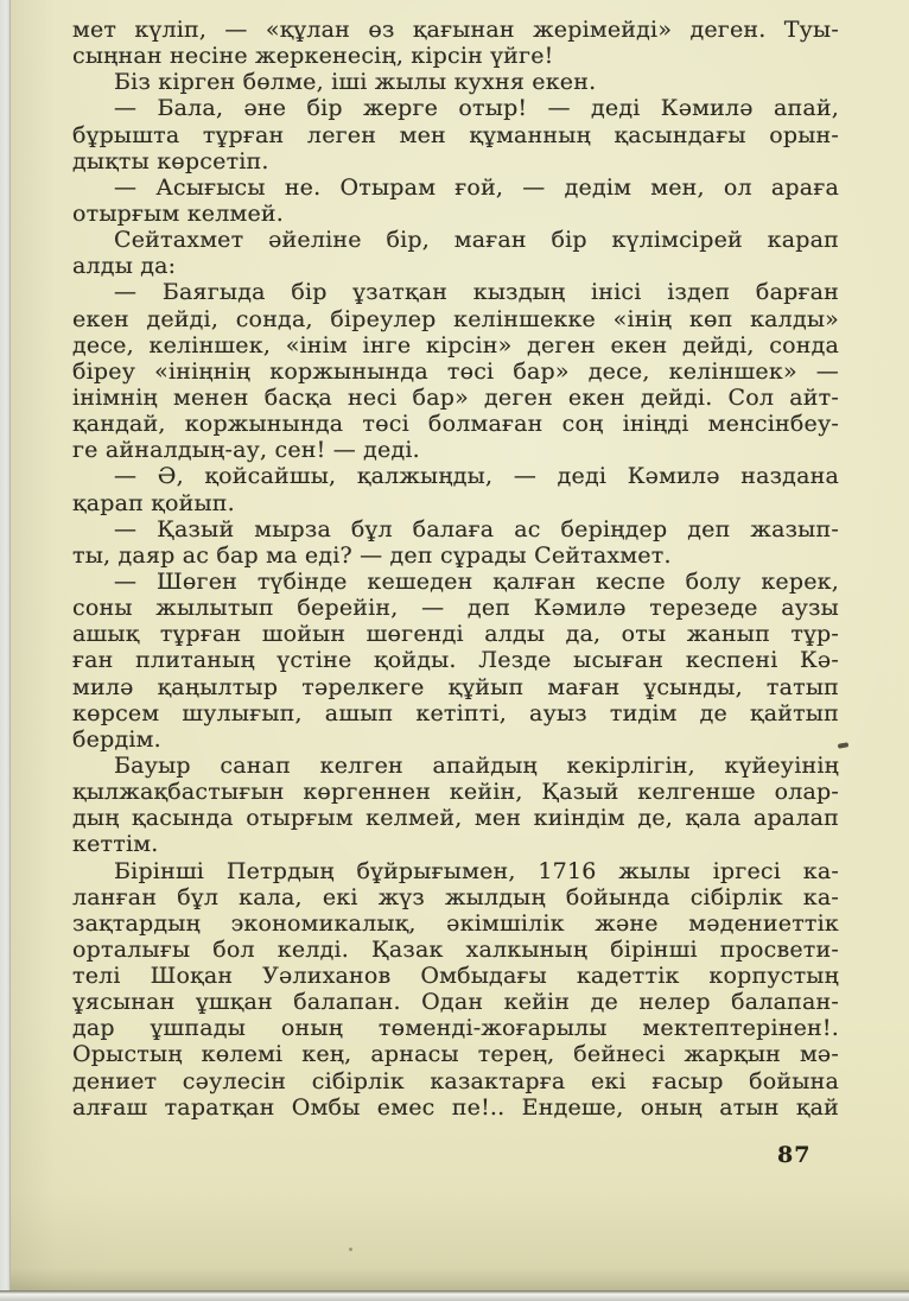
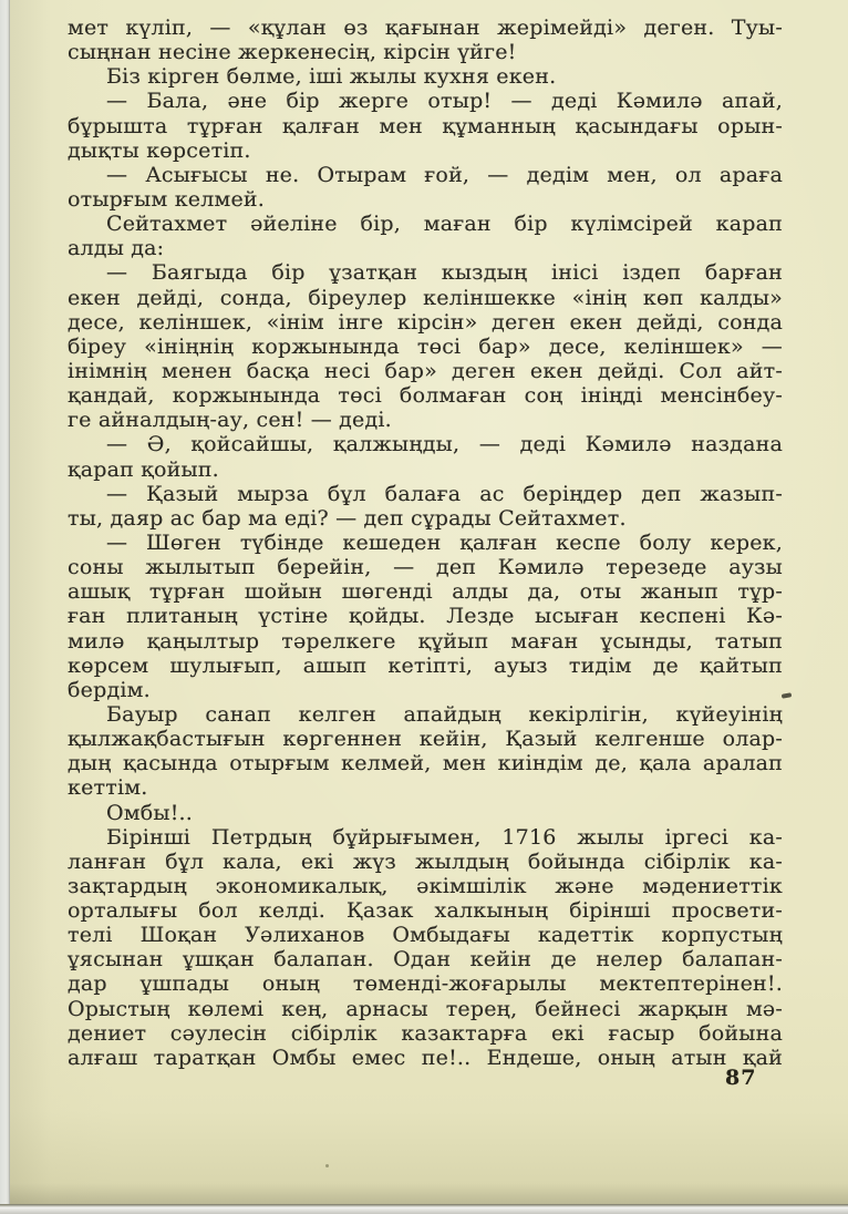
  мет күліп, — «құлан өз қағынан жерімейді» деген. Туы-
  сыңнан несіне жеркенесің, кірсін үйге!
  Біз кірген бөлме, іші жылы кухня екен.
  — Бала, әне бір жерге отыр! — деді Кәмилә апай,
- бұрышта тұрған леген мен құманның қасындағы орын-
+ бұрышта тұрған қалған мен құманның қасындағы орын-
  дықты көрсетіп.
  — Асығысы не. Отырам ғой, — дедім мен, ол араға
  отырғым келмей.
  Сейтахмет әйеліне бір, маған бір күлімсірей карап
  алды да:
  — Баягыда бір ұзатқан кыздың інісі іздеп барған
  екен дейді, сонда, біреулер келіншекке «інің көп калды»
  десе, келіншек, «інім інге кірсін» деген екен дейді, сонда
  біреу «ініңнің коржынында төсі бар» десе, келіншек» —
  інімнің менен басқа несі бар» деген екен дейді. Сол айт-
  қандай, коржынында төсі болмаған соң ініңді менсінбеу-
  ге айналдың-ау, сен! — деді.
  — Ә, қойсайшы, қалжыңды, — деді Кәмилә наздана
  қарап қойып.
  — Қазый мырза бұл балаға ас беріңдер деп жазып-
  ты, даяр ас бар ма еді? — деп сұрады Сейтахмет.
  — Шөген түбінде кешеден қалған кеспе болу керек,
  соны жылытып берейін, — деп Кәмилә терезеде аузы
  ашық тұрған шойын шөгенді алды да, оты жанып тұр-
  ған плитаның үстіне қойды. Лезде ысыған кеспені Кә-
  милә қаңылтыр тәрелкеге құйып маған ұсынды, татып
  көрсем шулығып, ашып кетіпті, ауыз тидім де қайтып
  бердім.
  Бауыр санап келген апайдың кекірлігін, күйеуінің
  қылжақбастығын көргеннен кейін, Қазый келгенше олар-
  дың қасында отырғым келмей, мен киіндім де, қала аралап
  кеттім.
+ Омбы!..
  Бірінші Петрдың бұйрығымен, 1716 жылы іргесі ка-
  ланған бұл кала, екі жүз жылдың бойында сібірлік ка-
  зақтардың экономикалық, әкімшілік және мәдениеттік
  орталығы бол келді. Қазак халкының бірінші просвети-
  телі Шоқан Уәлиханов Омбыдағы кадеттік корпустың
  ұясынан ұшқан балапан. Одан кейін де нелер балапан-
  дар ұшпады оның төменді-жоғарылы мектептерінен!.
  Орыстың көлемі кең, арнасы терең, бейнесі жарқын мә-
  дениет сәулесін сібірлік казактарға екі ғасыр бойына
  алғаш таратқан Омбы емес пе!.. Ендеше, оның атын қай
  87
